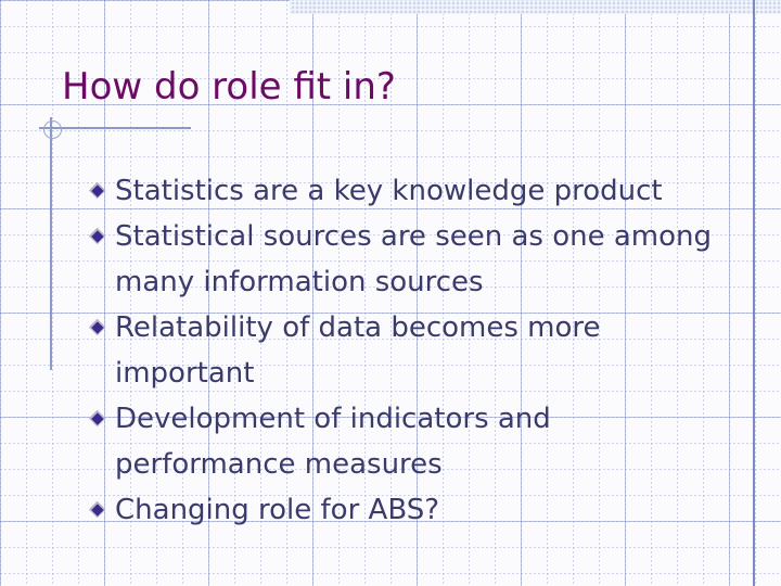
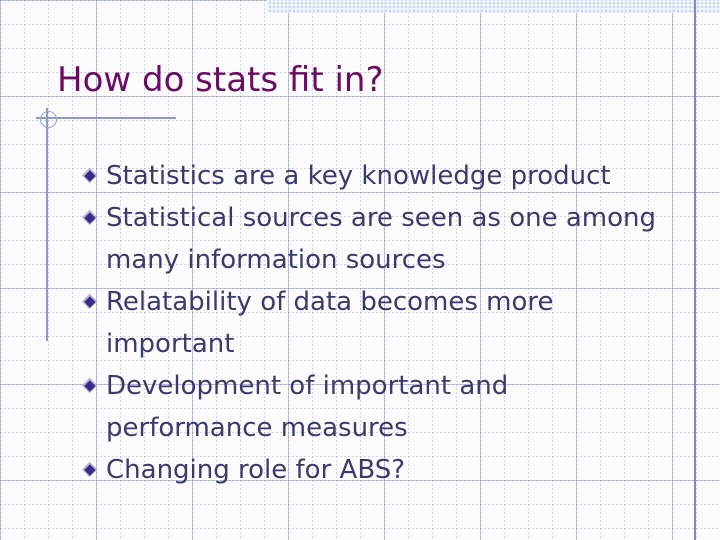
- How do role fit in?
+ How do stats fit in?
  Statistics are a key knowledge product
  Statistical sources are seen as one among many information sources
  Relatability of data becomes more important
- Development of indicators and performance measures
+ Development of important and performance measures
  Changing role for ABS?
